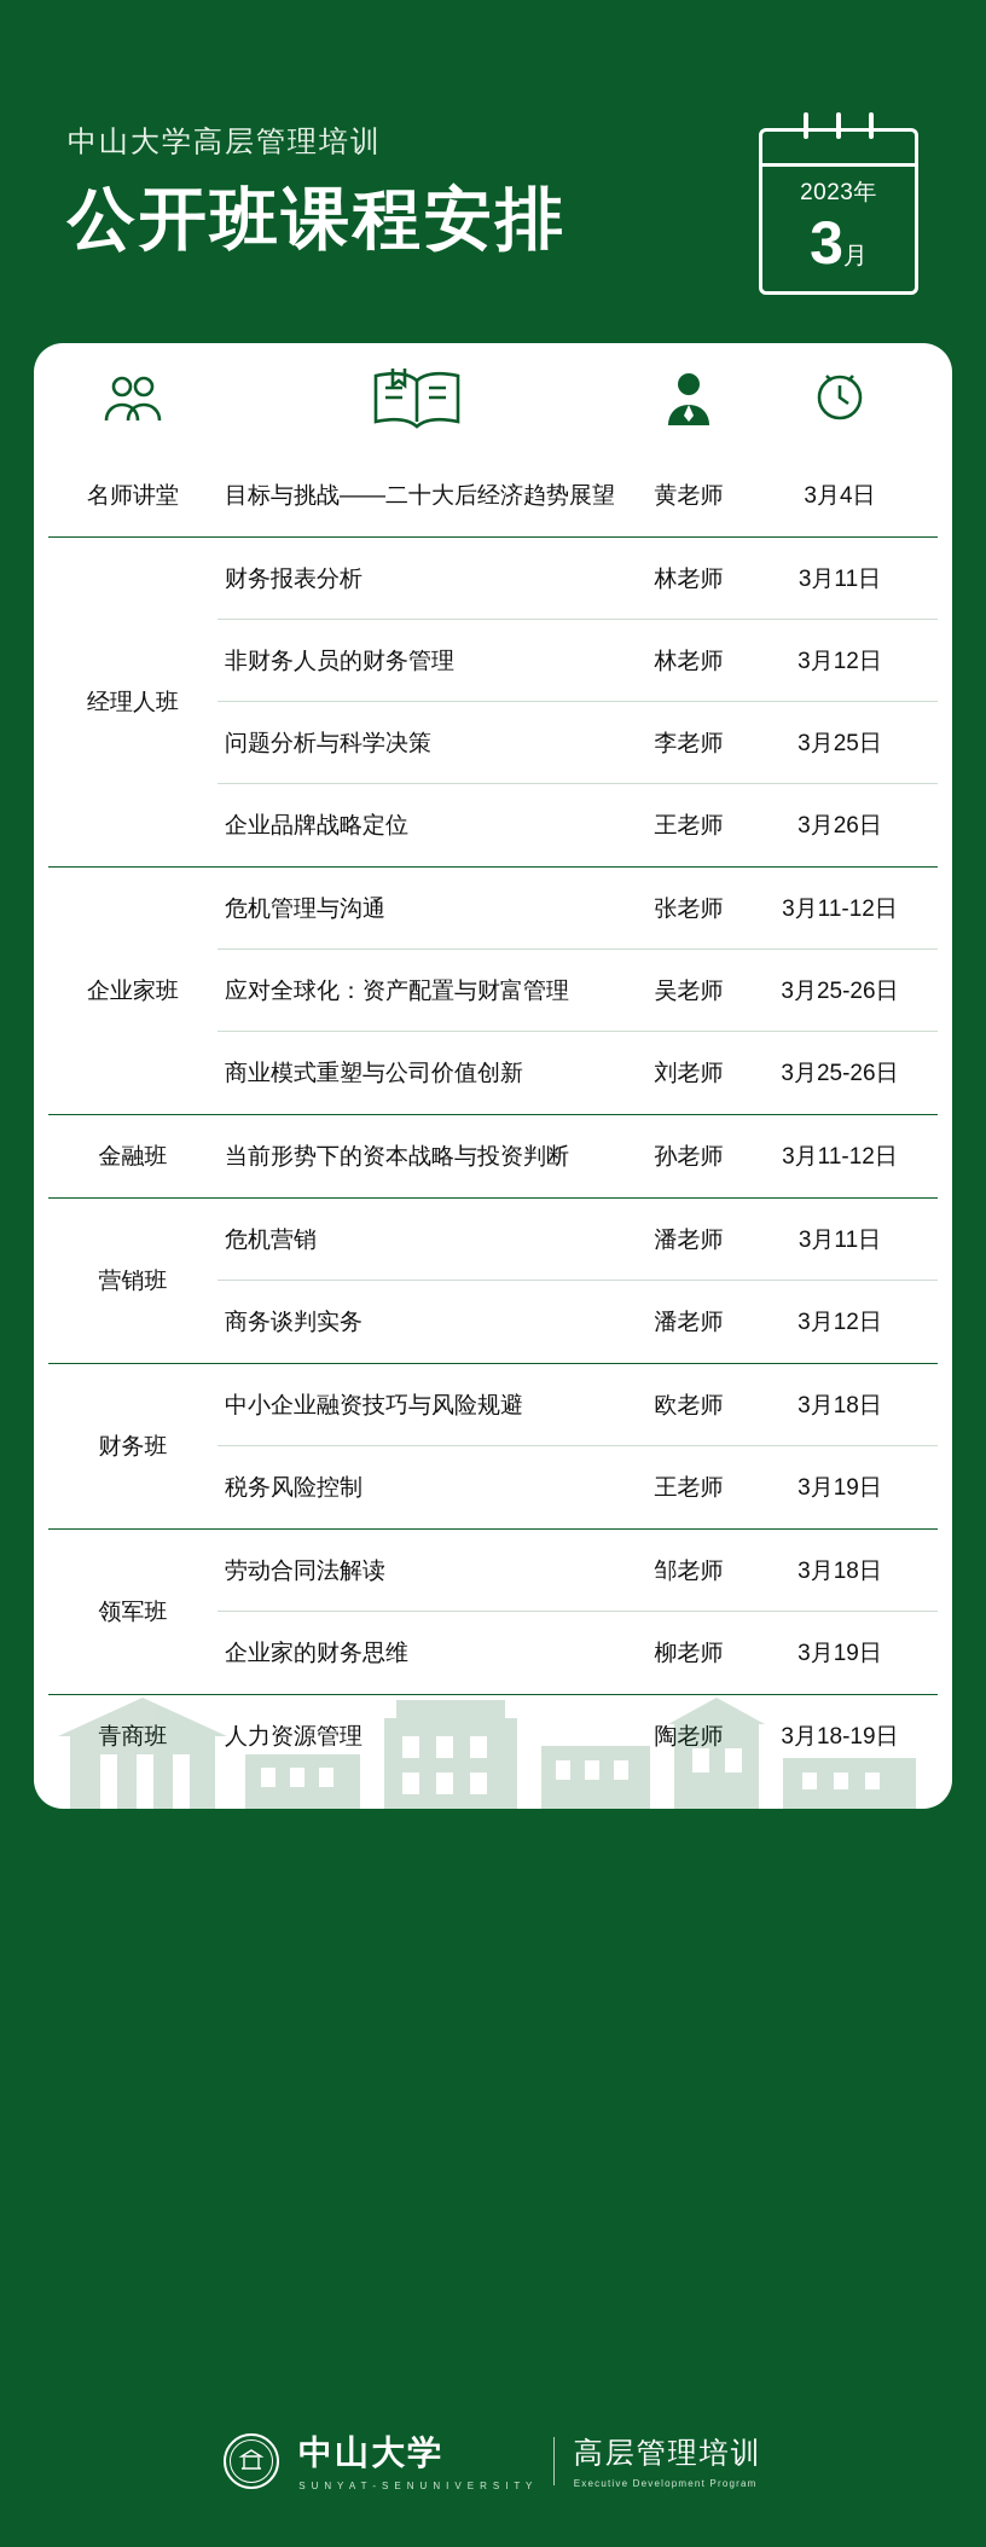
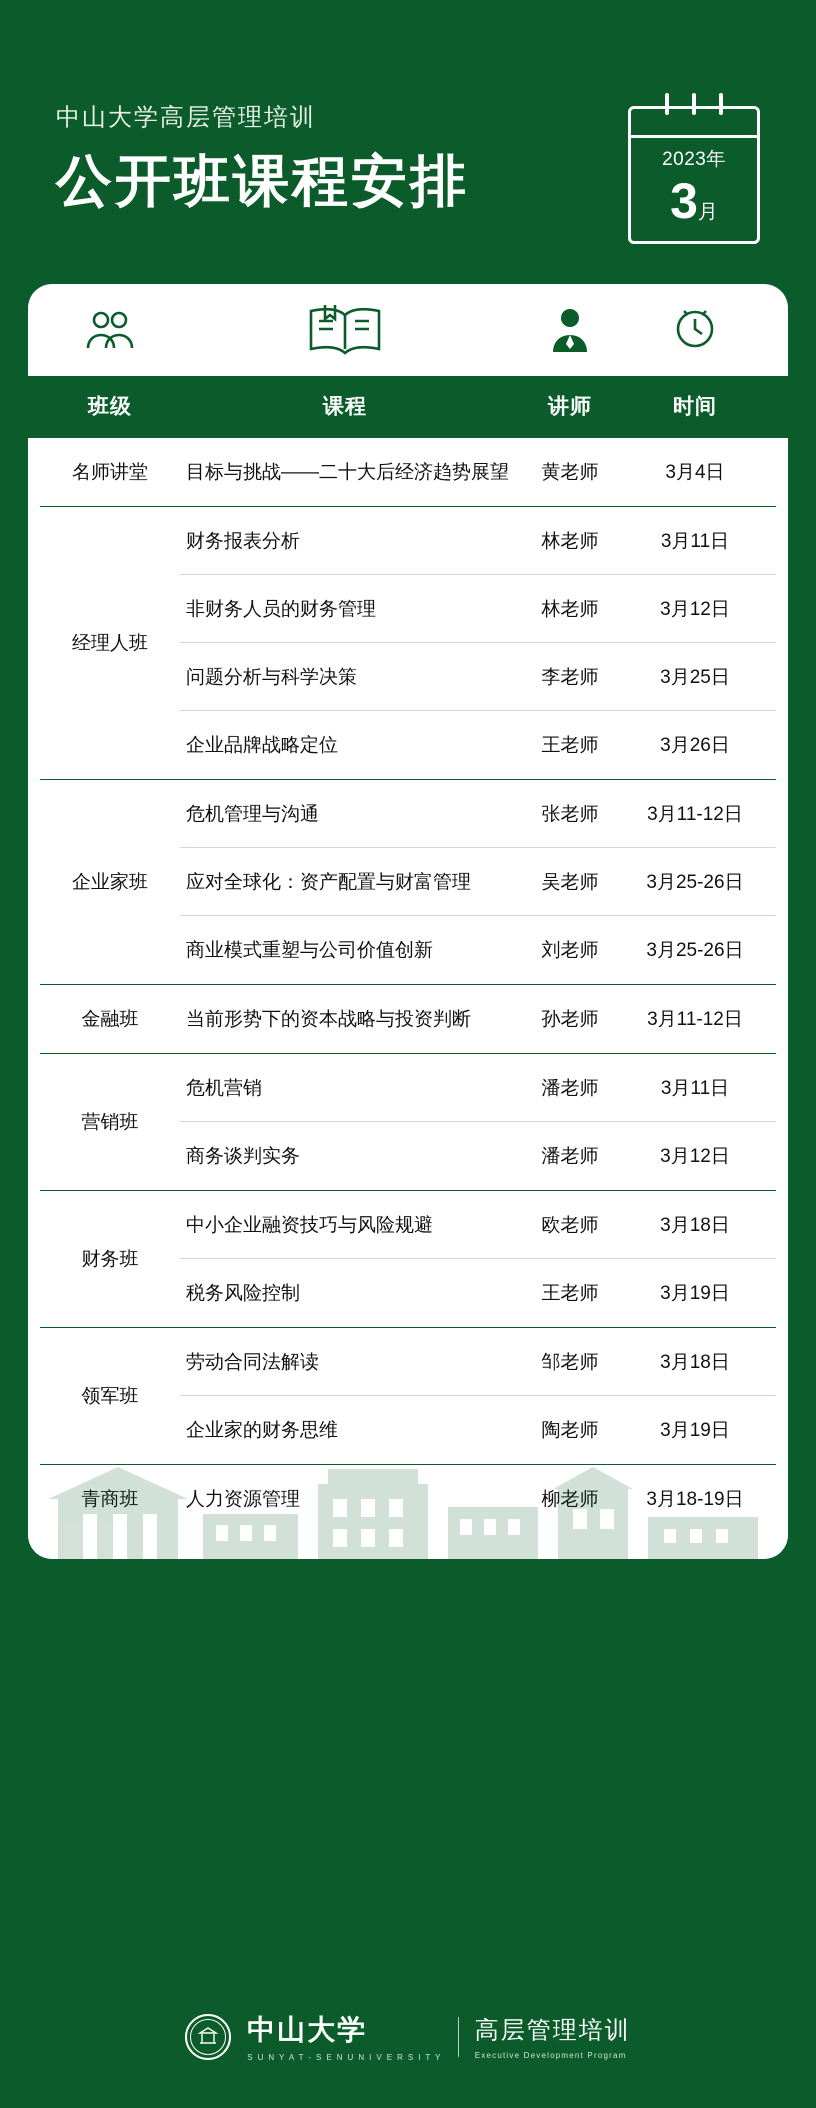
  中山大学高层管理培训
  公开班课程安排
  2023年
  3月
+ 班级
+ 课程
+ 讲师
+ 时间
  名师讲堂
  目标与挑战——二十大后经济趋势展望
  黄老师
  3月4日
  经理人班
  财务报表分析
  林老师
  3月11日
  非财务人员的财务管理
  林老师
  3月12日
  问题分析与科学决策
  李老师
  3月25日
  企业品牌战略定位
  王老师
  3月26日
  企业家班
  危机管理与沟通
  张老师
  3月11-12日
  应对全球化：资产配置与财富管理
  吴老师
  3月25-26日
  商业模式重塑与公司价值创新
  刘老师
  3月25-26日
  金融班
  当前形势下的资本战略与投资判断
  孙老师
  3月11-12日
  营销班
  危机营销
  潘老师
  3月11日
  商务谈判实务
  潘老师
  3月12日
  财务班
  中小企业融资技巧与风险规避
  欧老师
  3月18日
  税务风险控制
  王老师
  3月19日
  领军班
  劳动合同法解读
  邹老师
  3月18日
  企业家的财务思维
- 柳老师
+ 陶老师
  3月19日
  青商班
  人力资源管理
- 陶老师
+ 柳老师
  3月18-19日
  中山大学
  S U N Y A T - S E N U N I V E R S I T Y
  高层管理培训
  Executive Development Program
